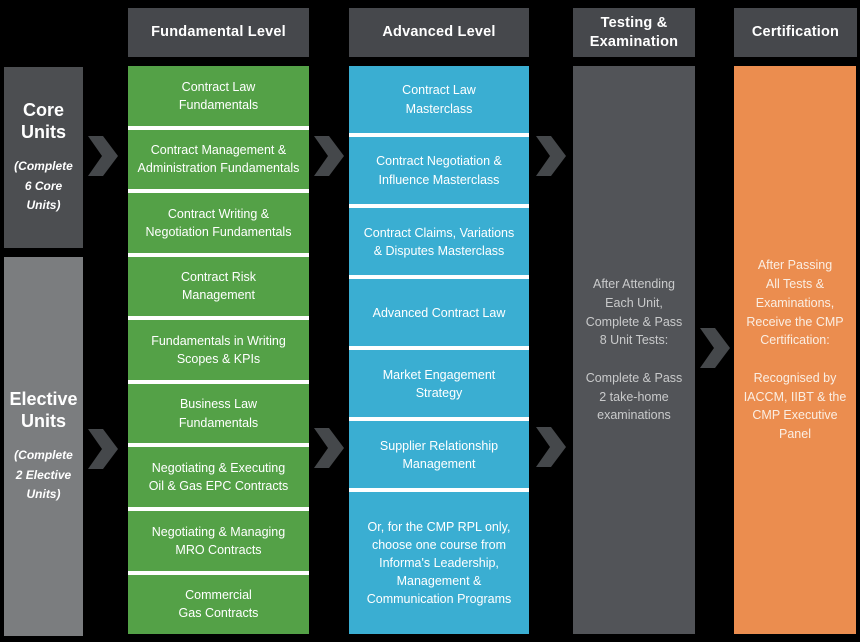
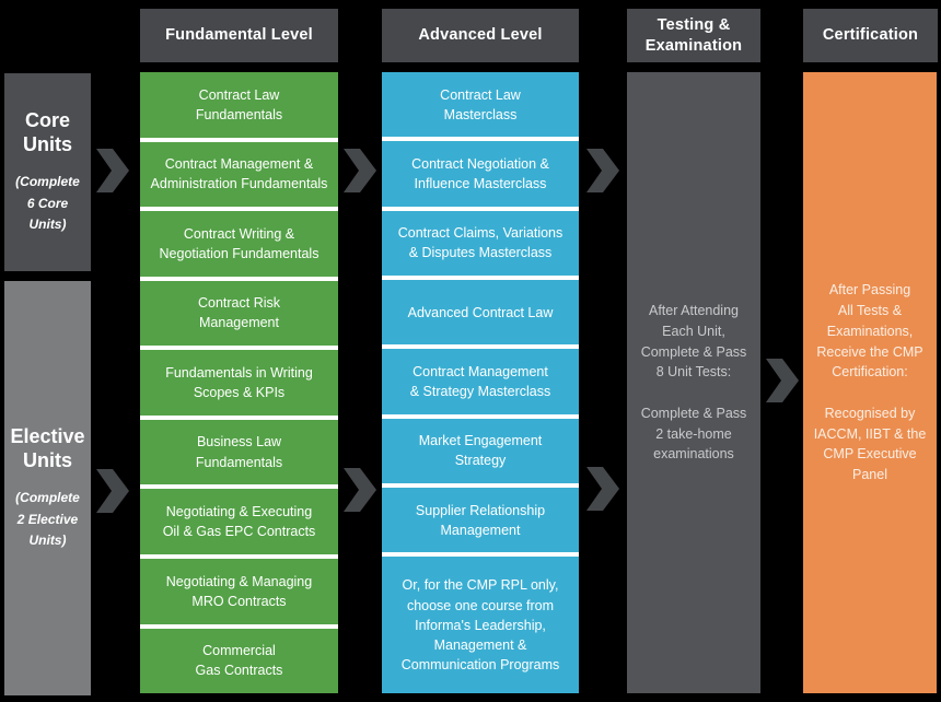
  Fundamental Level
  Advanced Level
  Testing & Examination
  Certification
  Core
  Units
  (Complete
  6 Core
  Units)
  Elective
  Units
  (Complete
  2 Elective
  Units)
  Contract Law
  Fundamentals
  Contract Management &
  Administration Fundamentals
  Contract Writing &
  Negotiation Fundamentals
  Contract Risk
  Management
  Fundamentals in Writing
  Scopes & KPIs
  Business Law
  Fundamentals
  Negotiating & Executing
  Oil & Gas EPC Contracts
  Negotiating & Managing
  MRO Contracts
  Commercial
  Gas Contracts
  Contract Law
  Masterclass
  Contract Negotiation &
  Influence Masterclass
  Contract Claims, Variations
  & Disputes Masterclass
  Advanced Contract Law
+ Contract Management
+ & Strategy Masterclass
  Market Engagement
  Strategy
  Supplier Relationship
  Management
  Or, for the CMP RPL only,
  choose one course from
  Informa's Leadership,
  Management &
  Communication Programs
  After Attending
  Each Unit,
  Complete & Pass
  8 Unit Tests:
  Complete & Pass
  2 take-home
  examinations
  After Passing
  All Tests &
  Examinations,
  Receive the CMP
  Certification:
  Recognised by
  IACCM, IIBT & the
  CMP Executive
  Panel
